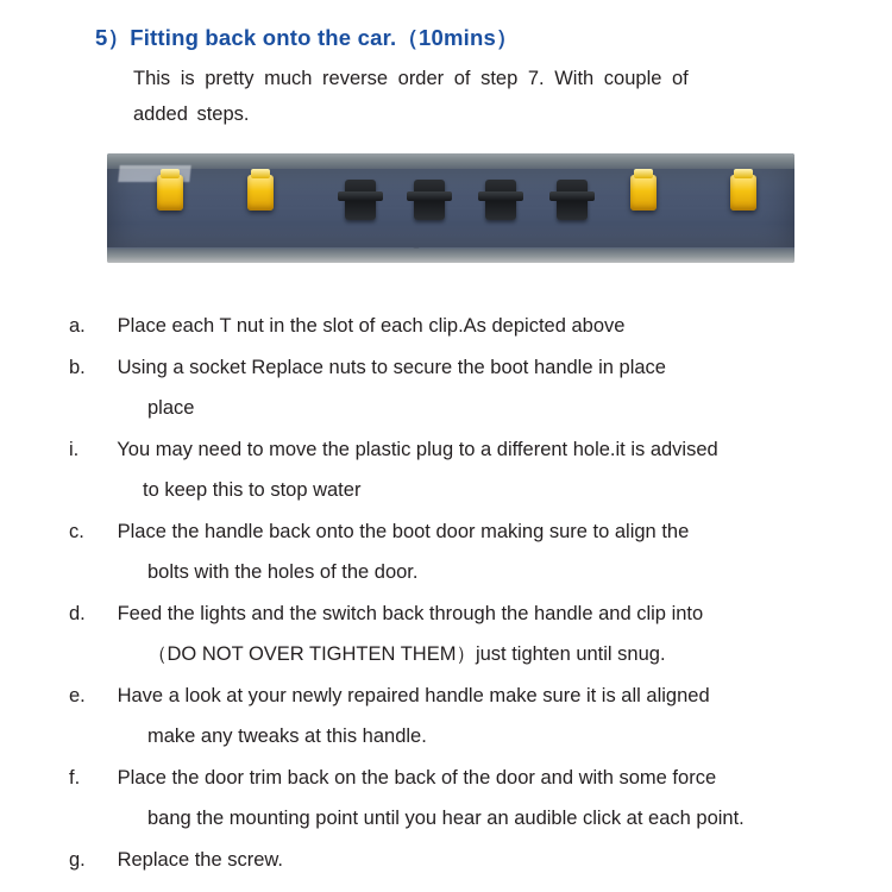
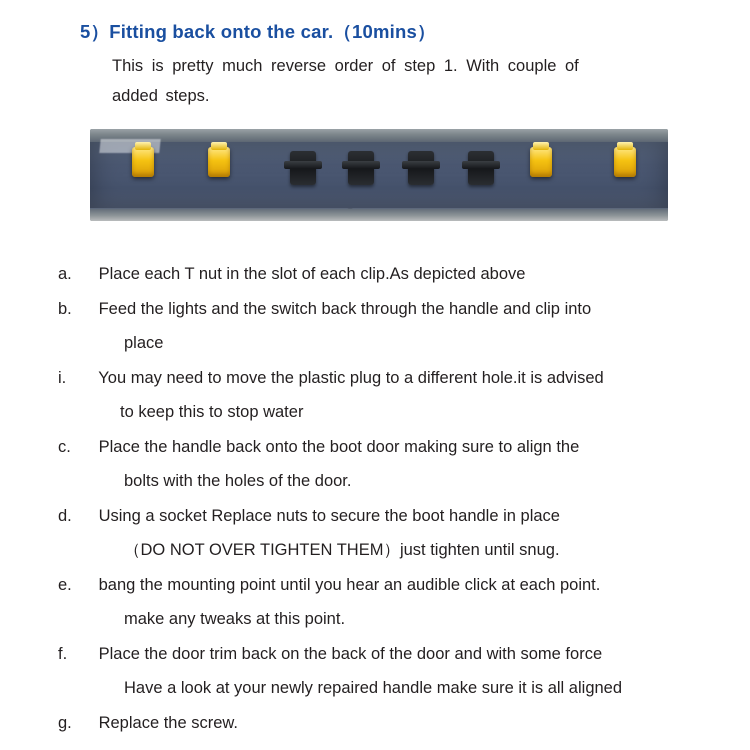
  5）Fitting back onto the car.（10mins）
- This is pretty much reverse order of step 7. With couple of
+ This is pretty much reverse order of step 1. With couple of
  added steps.
  a. Place each T nut in the slot of each clip.As depicted above
- b. Using a socket Replace nuts to secure the boot handle in place
+ b. Feed the lights and the switch back through the handle and clip into
  place
  i. You may need to move the plastic plug to a different hole.it is advised
  to keep this to stop water
  c. Place the handle back onto the boot door making sure to align the
  bolts with the holes of the door.
- d. Feed the lights and the switch back through the handle and clip into
+ d. Using a socket Replace nuts to secure the boot handle in place
  （DO NOT OVER TIGHTEN THEM）just tighten until snug.
- e. Have a look at your newly repaired handle make sure it is all aligned
+ e. bang the mounting point until you hear an audible click at each point.
- make any tweaks at this handle.
+ make any tweaks at this point.
  f. Place the door trim back on the back of the door and with some force
- bang the mounting point until you hear an audible click at each point.
+ Have a look at your newly repaired handle make sure it is all aligned
  g. Replace the screw.
